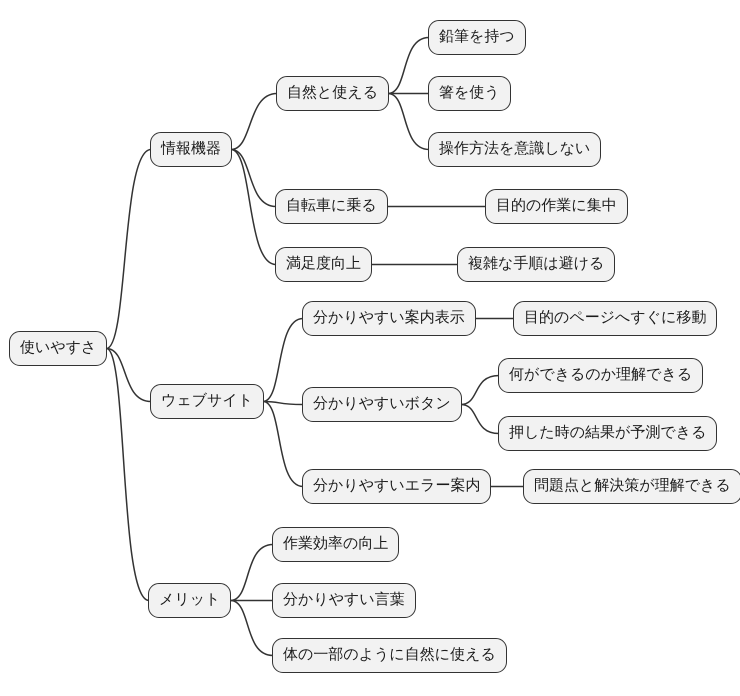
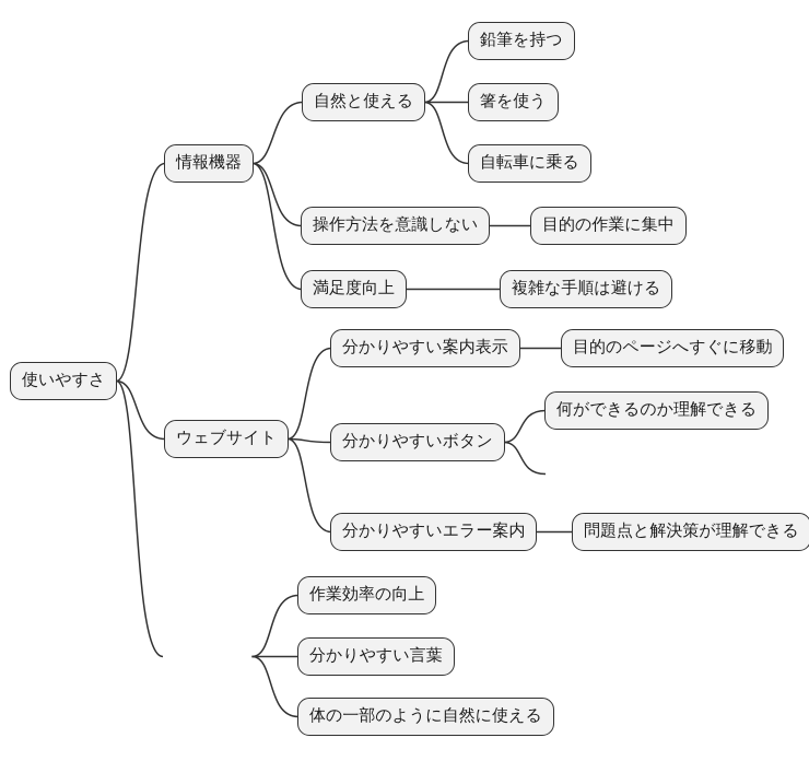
  使いやすさ
  情報機器
  ウェブサイト
- メリット
  自然と使える
- 自転車に乗る
+ 操作方法を意識しない
  満足度向上
  分かりやすい案内表示
  分かりやすいボタン
  分かりやすいエラー案内
  鉛筆を持つ
  箸を使う
- 操作方法を意識しない
+ 自転車に乗る
  目的の作業に集中
  複雑な手順は避ける
  目的のページへすぐに移動
  何ができるのか理解できる
- 押した時の結果が予測できる
  問題点と解決策が理解できる
  作業効率の向上
  分かりやすい言葉
  体の一部のように自然に使える
